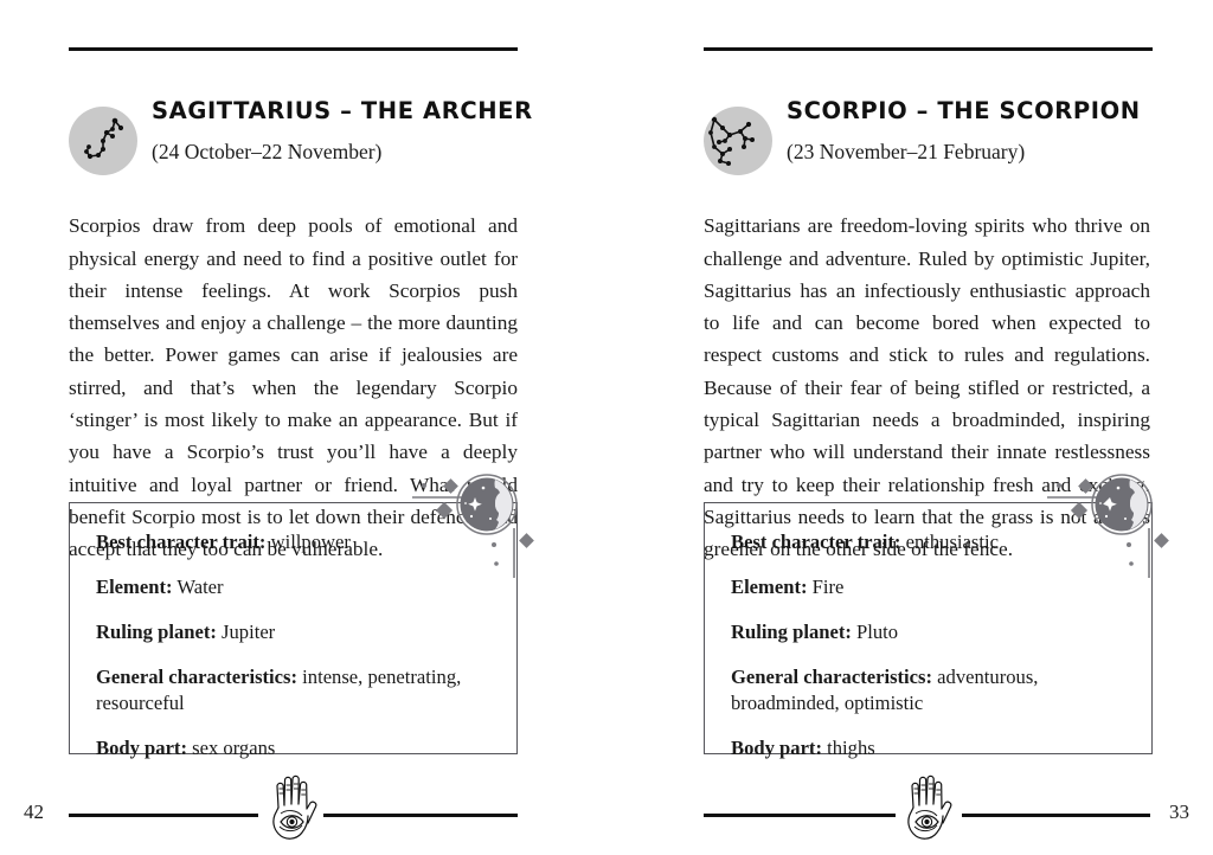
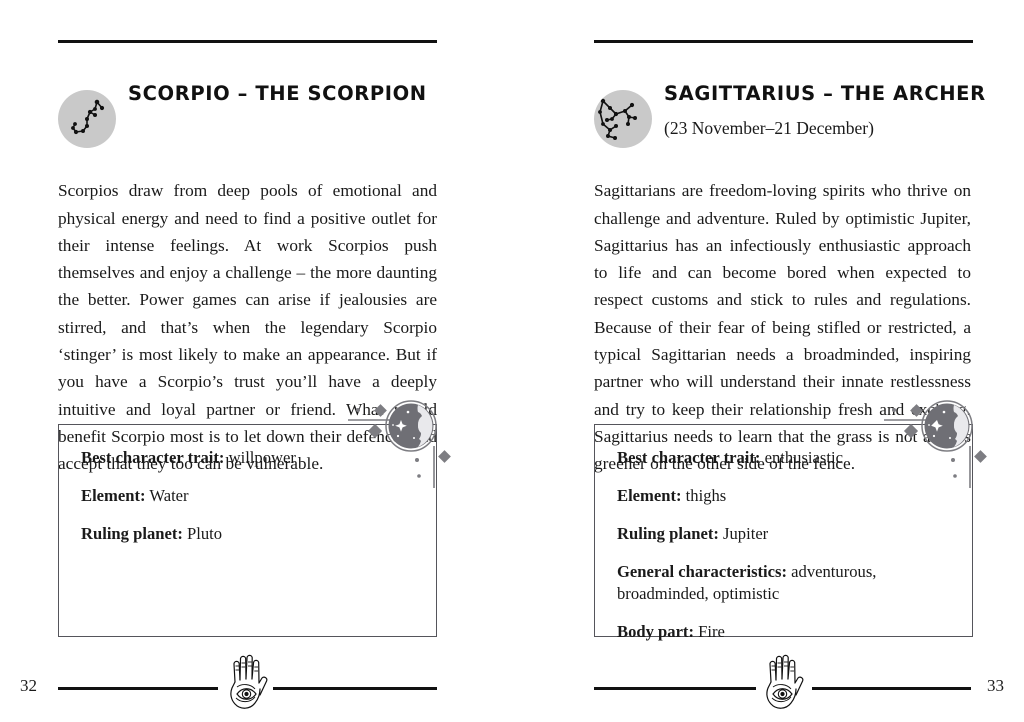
- SAGITTARIUS – THE ARCHER
+ SCORPIO – THE SCORPION
- (24 October–22 November)
  Scorpios draw from deep pools of emotional and physical energy and need to find a positive outlet for their intense feelings. At work Scorpios push themselves and enjoy a challenge – the more daunting the better. Power games can arise if jealousies are stirred, and that’s when the legendary Scorpio ‘stinger’ is most likely to make an appearance. But if you have a Scorpio’s trust you’ll have a deeply intuitive and loyal partner or friend. Whald benefit Scorpio most is to let down their defend accept that they too can be vulnerable.
  Best character trait: willpower
  Element: Water
- Ruling planet: Jupiter
+ Ruling planet: Pluto
- General characteristics: intense, penetrating, resourceful
- Body part: sex organs
- 42
+ 32
- SCORPIO – THE SCORPION
+ SAGITTARIUS – THE ARCHER
- (23 November–21 February)
+ (23 November–21 December)
  Sagittarians are freedom-loving spirits who thrive on challenge and adventure. Ruled by optimistic Jupiter, Sagittarius has an infectiously enthusiastic approach to life and can become bored when expected to respect customs and stick to rules and regulations. Because of their fear of being stifled or restricted, a typical Sagittarian needs a broadminded, inspiring partner who will understand their innate restlessness and try to keep their relationship fresh andxcg. Sagittarius needs to learn that the grass is not as greener on the other side of the fence.
  Best character trait: enthusiastic
- Element: Fire
+ Element: thighs
- Ruling planet: Pluto
+ Ruling planet: Jupiter
  General characteristics: adventurous, broadminded, optimistic
- Body part: thighs
+ Body part: Fire
  33
